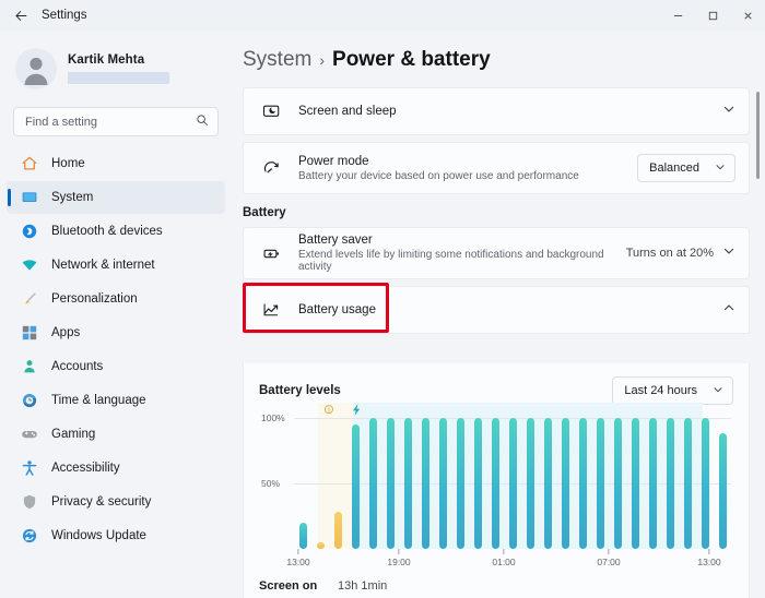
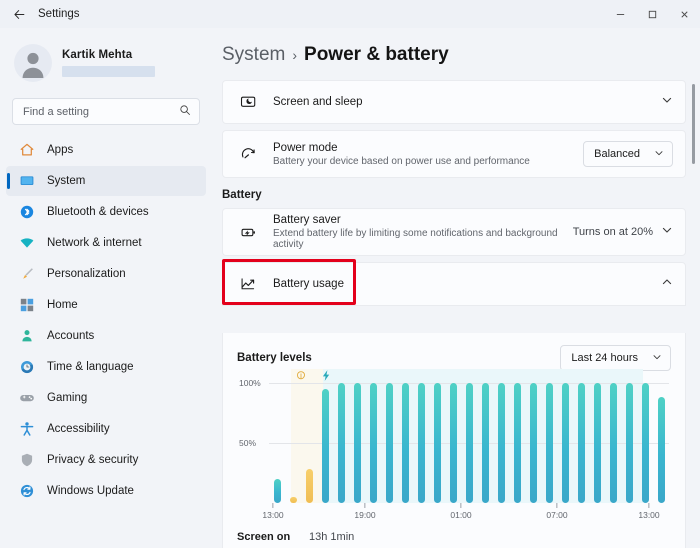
  Settings
  Kartik Mehta
  Find a setting
- Home
+ Apps
  System
  Bluetooth & devices
  Network & internet
  Personalization
- Apps
+ Home
  Accounts
  Time & language
  Gaming
  Accessibility
  Privacy & security
  Windows Update
  System
  ›
  Power & battery
  Screen and sleep
  Power mode
  Battery your device based on power use and performance
  Balanced
  Battery
  Battery saver
- Extend levels life by limiting some notifications and background activity
+ Extend battery life by limiting some notifications and background activity
  Turns on at 20%
  Battery usage
  Battery levels
  Last 24 hours
  50%
  100%
  13:00
  19:00
  01:00
  07:00
  13:00
  Screen on
  13h 1min
